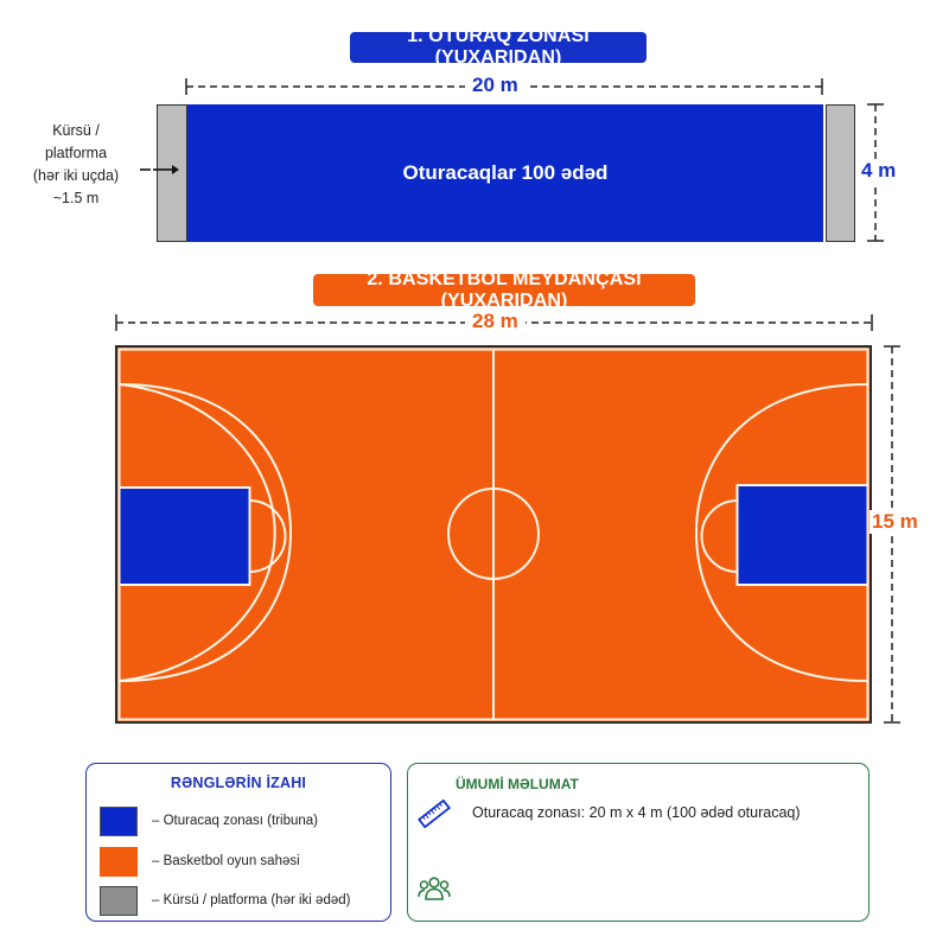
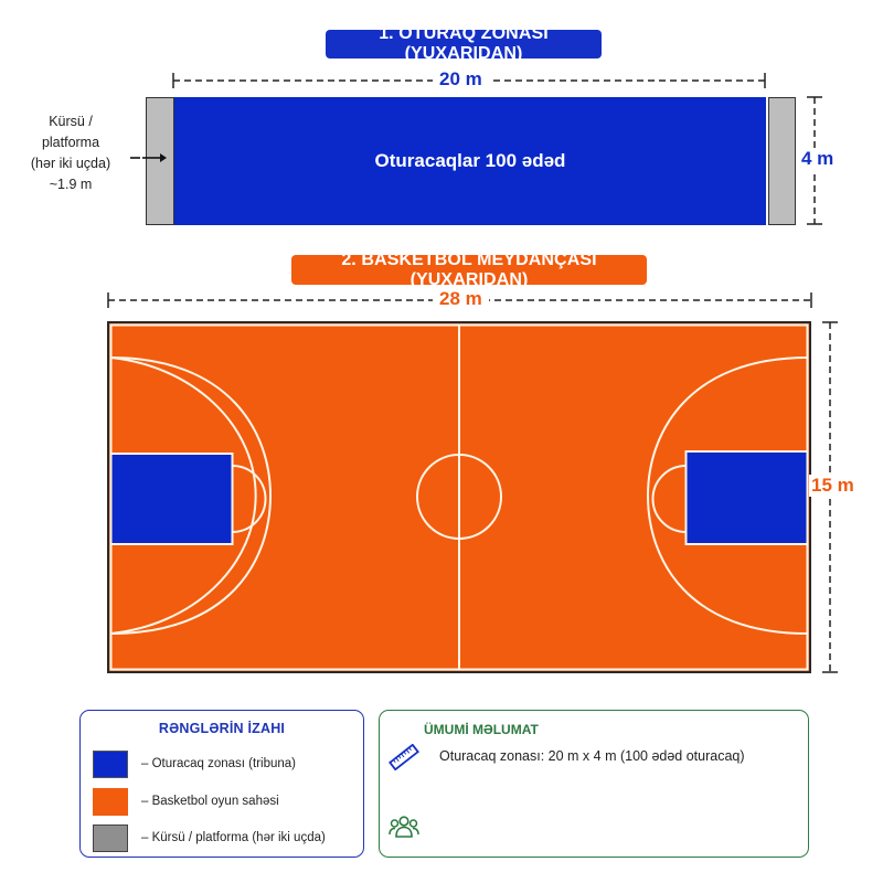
  1. OTURAQ ZONASI (YUXARIDAN)
  20 m
  Oturacaqlar 100 ədəd
  4 m
  Kürsü /
  platforma
  (hər iki uçda)
- ~1.5 m
+ ~1.9 m
  2. BASKETBOL MEYDANÇASI (YUXARIDAN)
  28 m
  15 m
  RƏNGLƏRİN İZAHI
  – Oturacaq zonası (tribuna)
  – Basketbol oyun sahəsi
- – Kürsü / platforma (hər iki ədəd)
+ – Kürsü / platforma (hər iki uçda)
  ÜMUMİ MƏLUMAT
  Oturacaq zonası: 20 m x 4 m (100 ədəd oturacaq)
